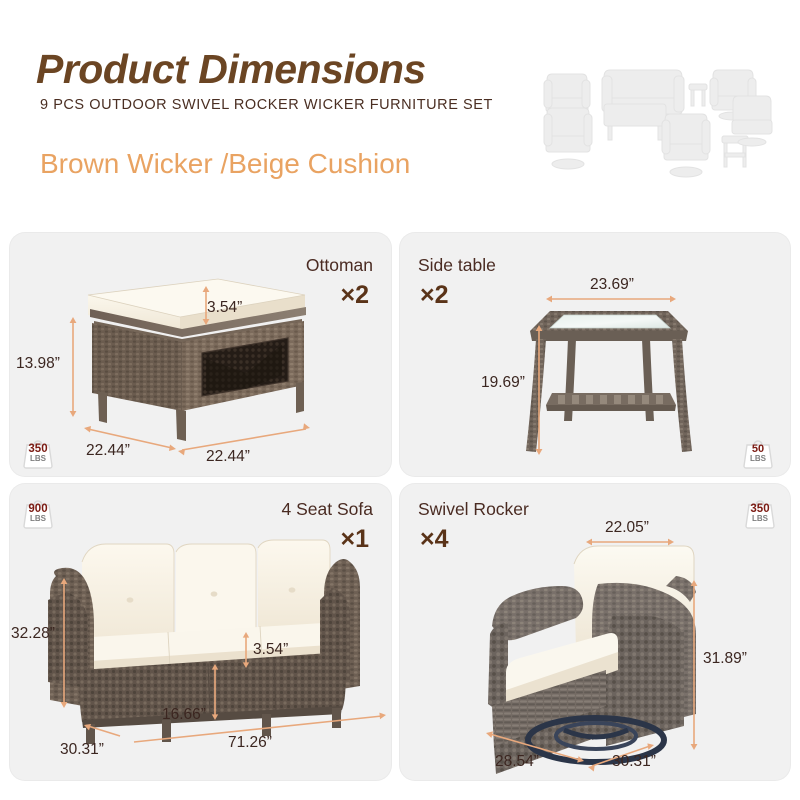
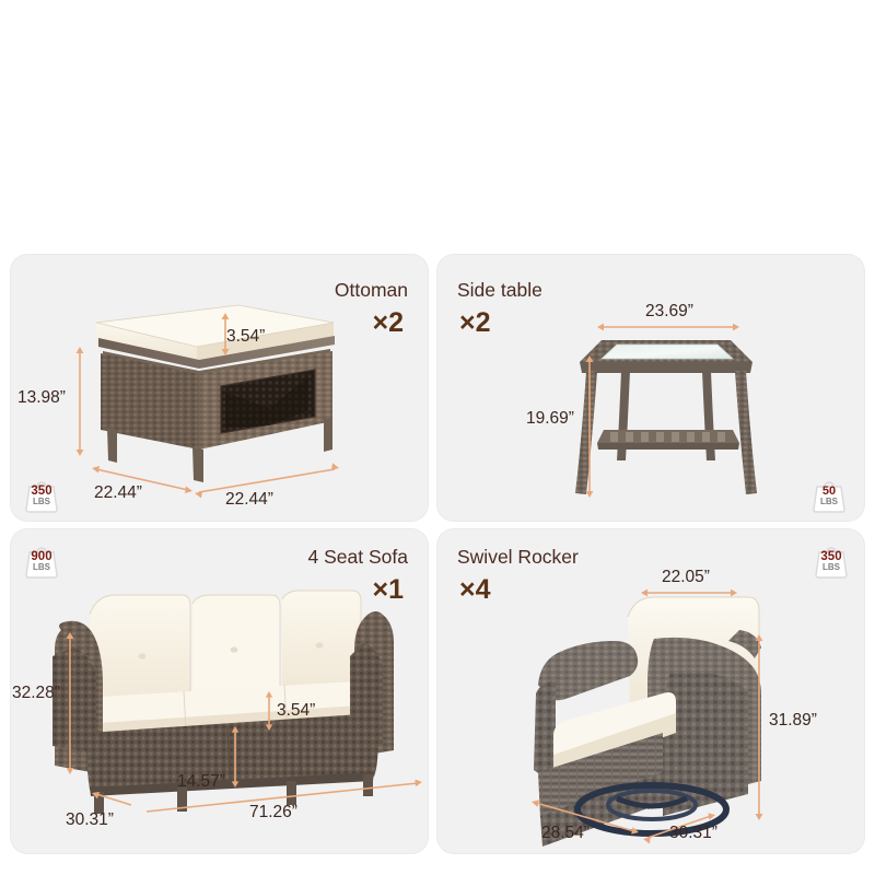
- Product Dimensions
- 9 PCS OUTDOOR SWIVEL ROCKER WICKER FURNITURE SET
- Brown Wicker /Beige Cushion
  Ottoman
  ×2
  350
  LBS
  3.54”
  13.98”
  22.44”
  22.44”
  Side table
  ×2
  50
  LBS
  23.69”
  19.69”
  4 Seat Sofa
  ×1
  900
  LBS
  32.28”
  3.54”
- 16.66”
+ 14.57”
  30.31”
  71.26”
  Swivel Rocker
  ×4
  350
  LBS
  22.05”
  31.89”
  28.54”
  30.31”
